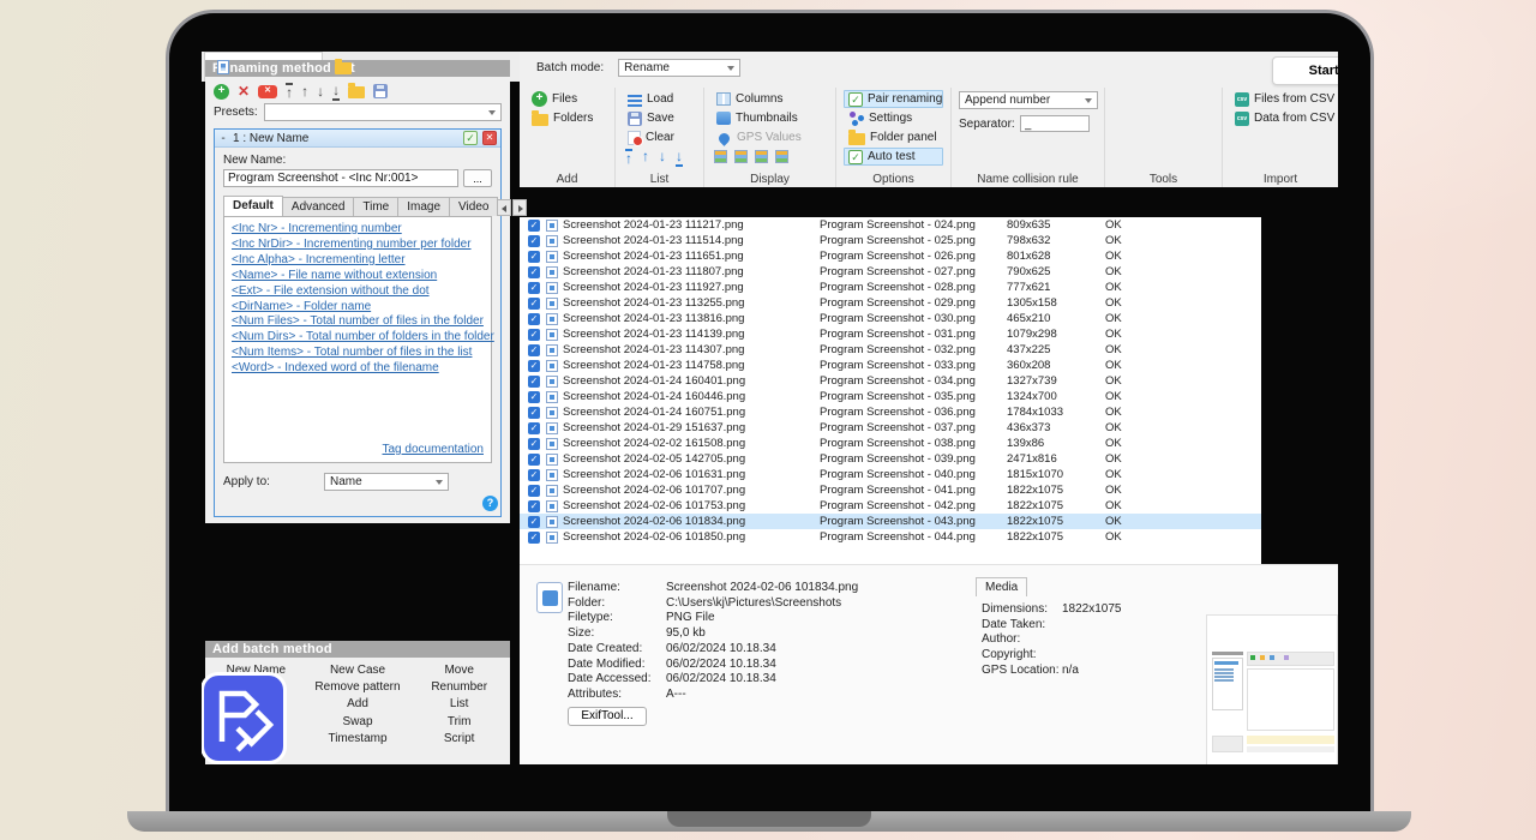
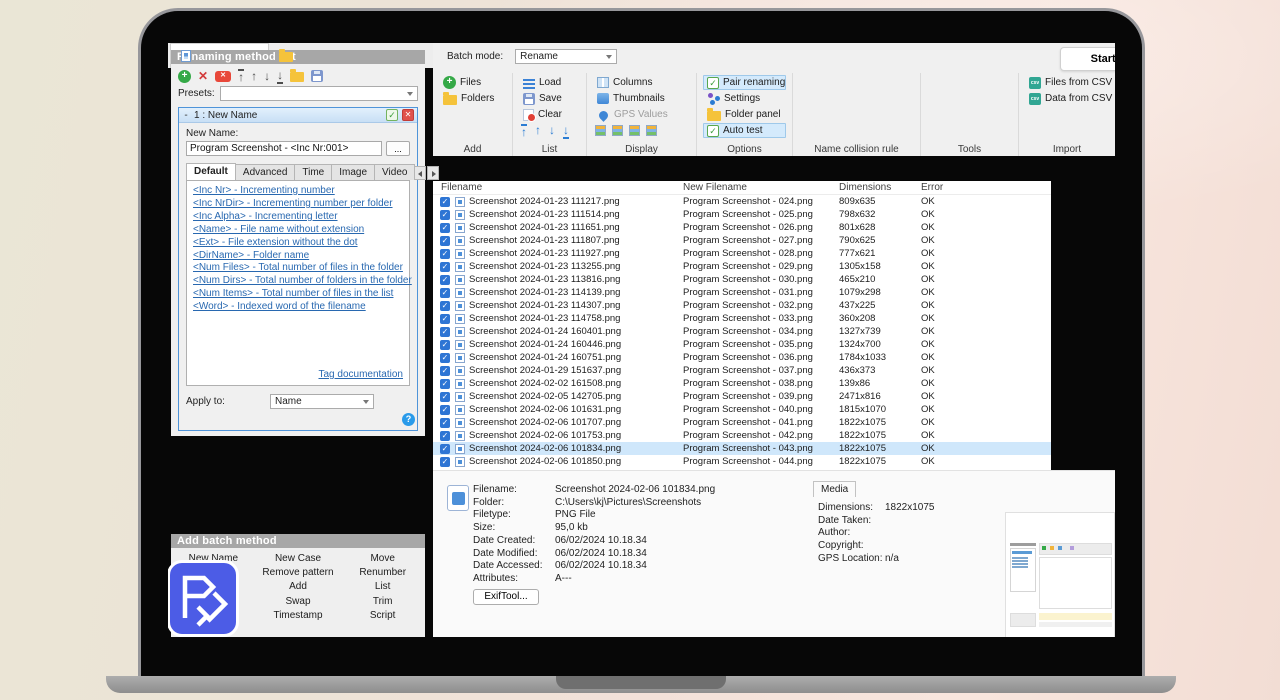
  naming methodt
  +
  ✕
  ↑
  ↑
  ↓
  ↓
  Presets:
  -
  1 : New Name
  New Name:
  Program Screenshot - <Inc Nr:001>
  ...
  Default
  Advanced
  Time
  Image
  Video
  <Inc Nr> - Incrementing number
  <Inc NrDir> - Incrementing number per folder
  <Inc Alpha> - Incrementing letter
  <Name> - File name without extension
  <Ext> - File extension without the dot
  <DirName> - Folder name
  <Num Files> - Total number of files in the folder
  <Num Dirs> - Total number of folders in the folder
  <Num Items> - Total number of files in the list
  <Word> - Indexed word of the filename
  Tag documentation
  Apply to:
  Name
  ?
  Add batch method
  New Name
  New Case
  Remove pattern
  Add
  Swap
  Timestamp
  Move
  Renumber
  List
  Trim
  Script
  Batch mode:
  Rename
  +
  Files
  Folders
  Add
  Load
  Save
  Clear
  ↑
  ↑
  ↓
  ↓
  List
  Columns
  Thumbnails
  GPS Values
  Display
  ✓
  Pair renaming
  Settings
  Folder panel
  ✓
  Auto test
  Options
- Append number
- Separator:
- _
  Name collision rule
  Tools
  Files from CSV
  Data from CSV
  Import
+ Filename
+ New Filename
+ Dimensions
+ Error
  ✓
  Screenshot 2024-01-23 111217.png
  Program Screenshot - 024.png
  809x635
  OK
  ✓
  Screenshot 2024-01-23 111514.png
  Program Screenshot - 025.png
  798x632
  OK
  ✓
  Screenshot 2024-01-23 111651.png
  Program Screenshot - 026.png
  801x628
  OK
  ✓
  Screenshot 2024-01-23 111807.png
  Program Screenshot - 027.png
  790x625
  OK
  ✓
  Screenshot 2024-01-23 111927.png
  Program Screenshot - 028.png
  777x621
  OK
  ✓
  Screenshot 2024-01-23 113255.png
  Program Screenshot - 029.png
  1305x158
  OK
  ✓
  Screenshot 2024-01-23 113816.png
  Program Screenshot - 030.png
  465x210
  OK
  ✓
  Screenshot 2024-01-23 114139.png
  Program Screenshot - 031.png
  1079x298
  OK
  ✓
  Screenshot 2024-01-23 114307.png
  Program Screenshot - 032.png
  437x225
  OK
  ✓
  Screenshot 2024-01-23 114758.png
  Program Screenshot - 033.png
  360x208
  OK
  ✓
  Screenshot 2024-01-24 160401.png
  Program Screenshot - 034.png
  1327x739
  OK
  ✓
  Screenshot 2024-01-24 160446.png
  Program Screenshot - 035.png
  1324x700
  OK
  ✓
  Screenshot 2024-01-24 160751.png
  Program Screenshot - 036.png
  1784x1033
  OK
  ✓
  Screenshot 2024-01-29 151637.png
  Program Screenshot - 037.png
  436x373
  OK
  ✓
  Screenshot 2024-02-02 161508.png
  Program Screenshot - 038.png
  139x86
  OK
  ✓
  Screenshot 2024-02-05 142705.png
  Program Screenshot - 039.png
  2471x816
  OK
  ✓
  Screenshot 2024-02-06 101631.png
  Program Screenshot - 040.png
  1815x1070
  OK
  ✓
  Screenshot 2024-02-06 101707.png
  Program Screenshot - 041.png
  1822x1075
  OK
  ✓
  Screenshot 2024-02-06 101753.png
  Program Screenshot - 042.png
  1822x1075
  OK
  ✓
  Screenshot 2024-02-06 101834.png
  Program Screenshot - 043.png
  1822x1075
  OK
  ✓
  Screenshot 2024-02-06 101850.png
  Program Screenshot - 044.png
  1822x1075
  OK
  Filename:
  Screenshot 2024-02-06 101834.png
  Folder:
  C:\Users\kj\Pictures\Screenshots
  Filetype:
  PNG File
  Size:
  95,0 kb
  Date Created:
  06/02/2024 10.18.34
  Date Modified:
  06/02/2024 10.18.34
  Date Accessed:
  06/02/2024 10.18.34
  Attributes:
  A---
  ExifTool...
  Media
  Dimensions:
  1822x1075
  Date Taken:
  Author:
  Copyright:
  GPS Location:
  n/a
